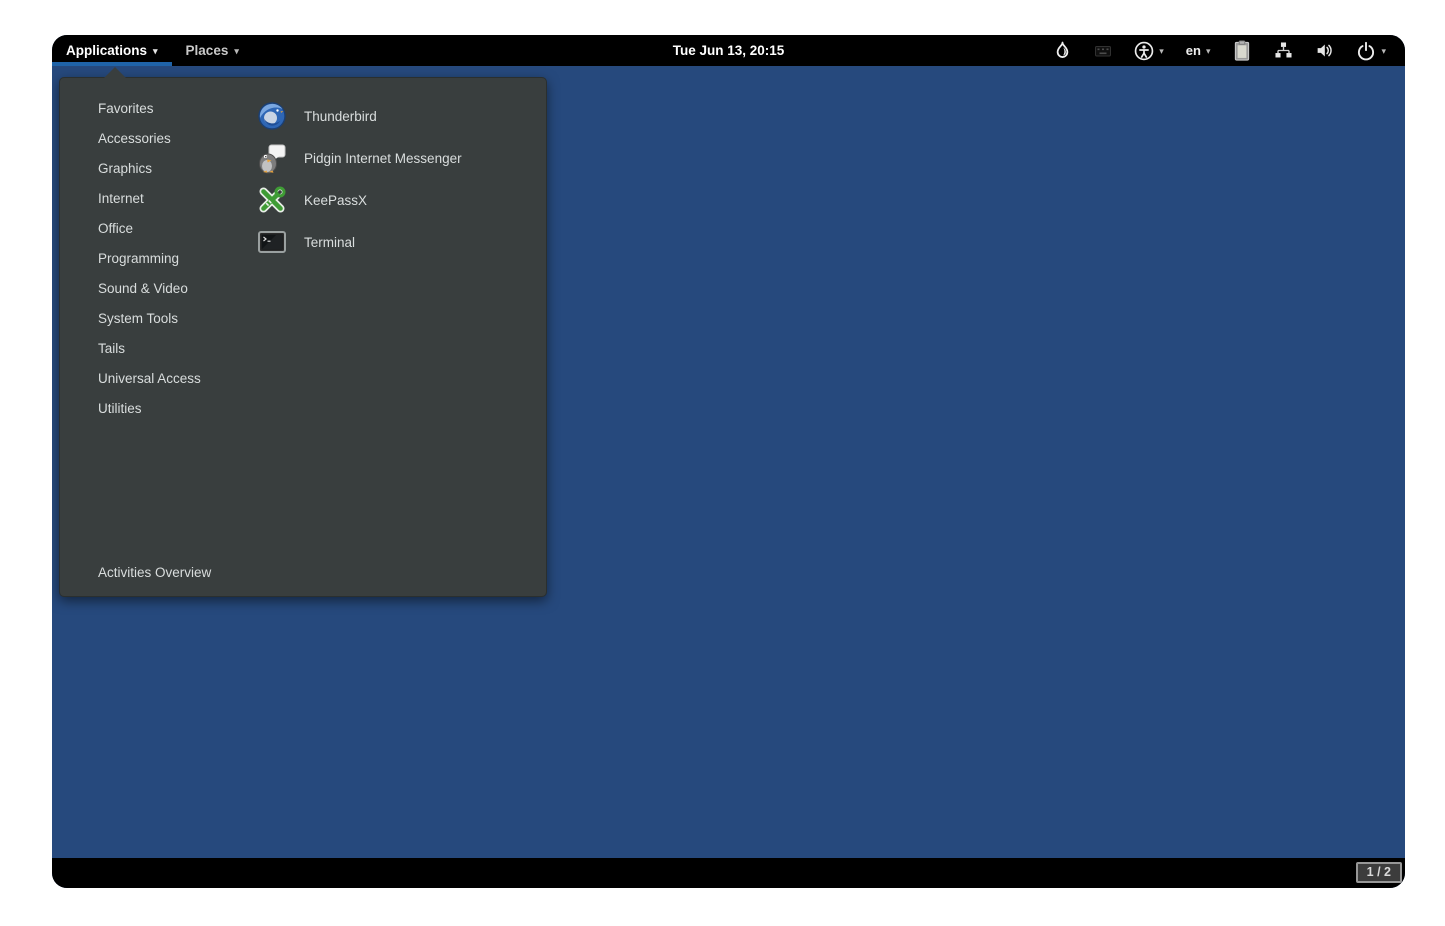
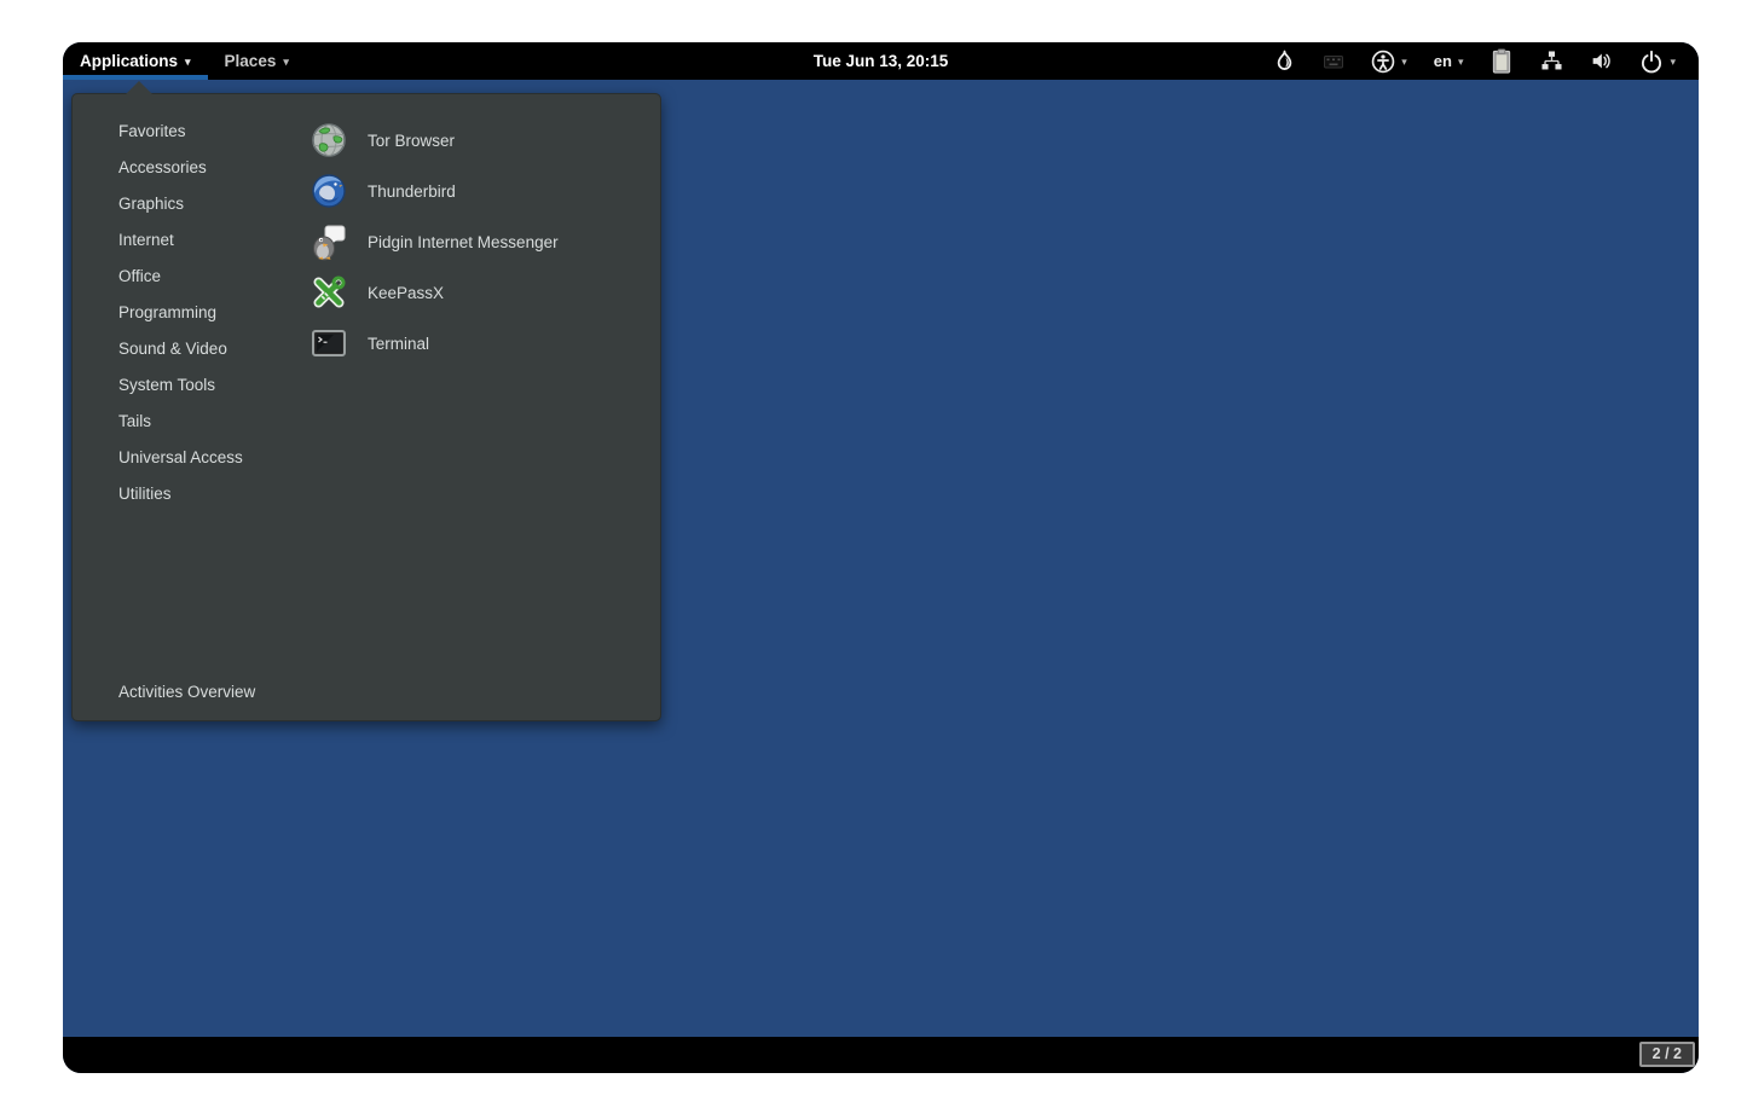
  Applications
  ▾
  Places
  ▾
  Tue Jun 13, 20:15
  ▾
  en
  ▾
  ▾
  Favorites
  Accessories
  Graphics
  Internet
  Office
  Programming
  Sound & Video
  System Tools
  Tails
  Universal Access
  Utilities
+ Tor Browser
  Thunderbird
  Pidgin Internet Messenger
  KeePassX
  Terminal
  Activities Overview
- 1 / 2
+ 2 / 2
